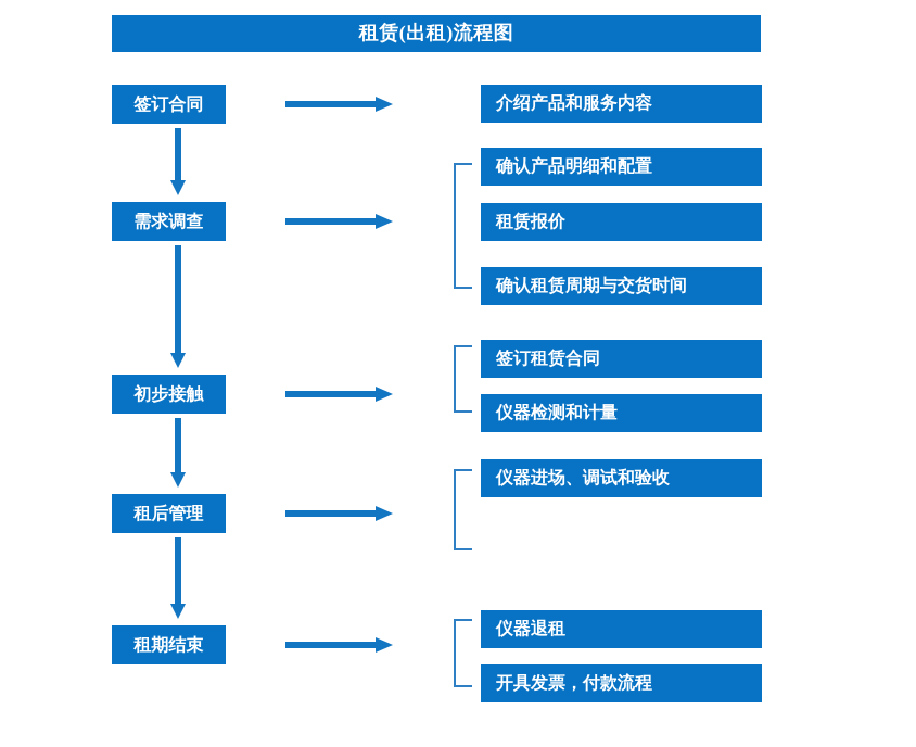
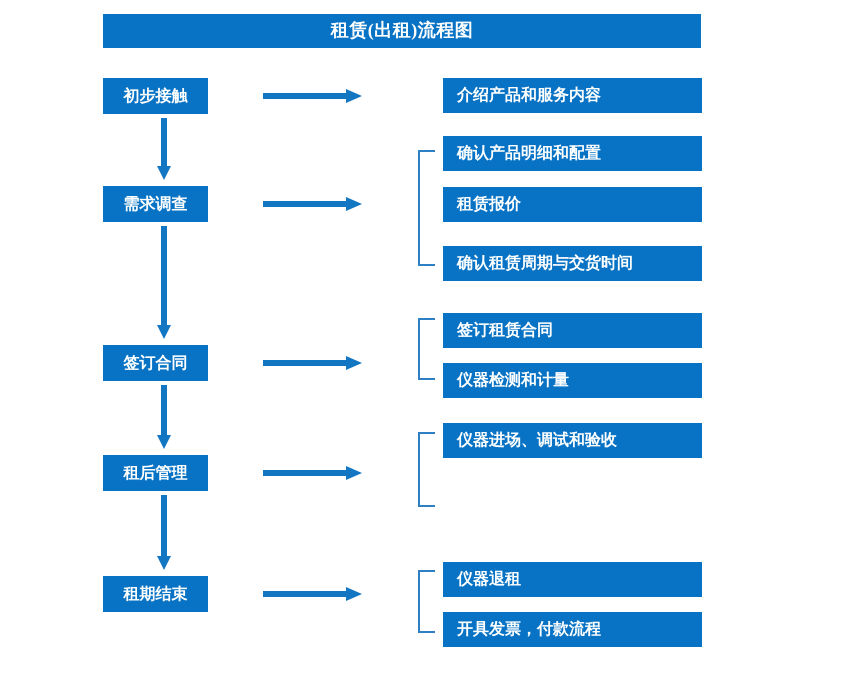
  租赁(出租)流程图
- 签订合同
+ 初步接触
  需求调查
- 初步接触
+ 签订合同
  租后管理
  租期结束
  介绍产品和服务内容
  确认产品明细和配置
  租赁报价
  确认租赁周期与交货时间
  签订租赁合同
  仪器检测和计量
  仪器进场、调试和验收
  仪器退租
  开具发票，付款流程
